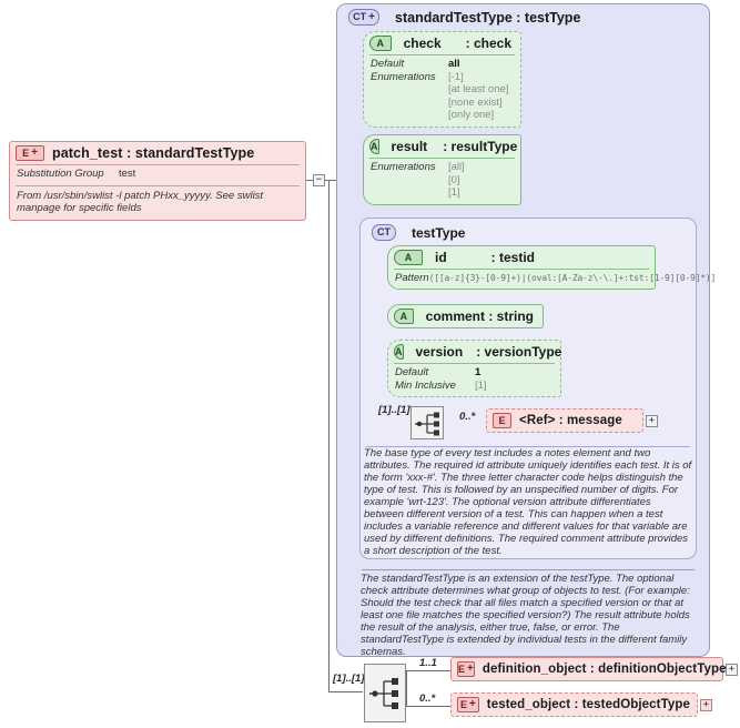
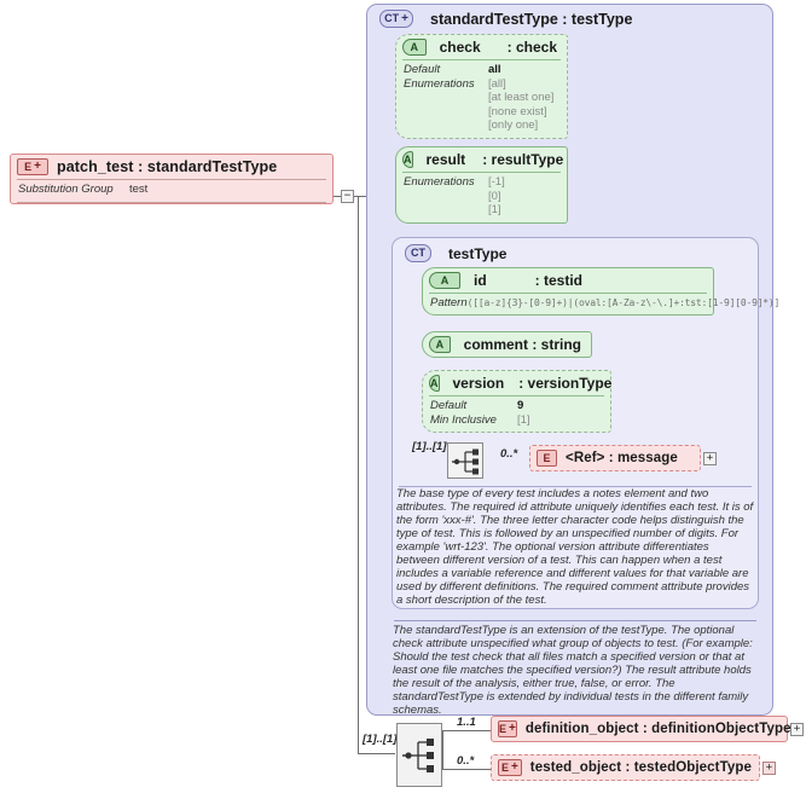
  E
  +
  patch_test : standardTestType
  Substitution Group
  test
- From /usr/sbin/swlist -l patch PHxx_yyyyy. See swlist manpage for specific fields
  −
  CT
  +
  standardTestType : testType
  A
  check
  : check
  Default
  Enumerations
  all
- [-1]
+ [all]
  [at least one]
  [none exist]
  [only one]
  A
  result
  : resultType
  Enumerations
- [all]
+ [-1]
  [0]
  [1]
  CT
  testType
  A
  id
  : testid
  Pattern
  ([[a-z]{3}-[0-9]+)|(oval:[A-Za-z\-\.]+:tst:[1-9][0-9]*)]
  A
  comment : string
  A
  version
  : versionType
  Default
  Min Inclusive
- 1
+ 9
  [1]
  [1]..[1]
  0..*
  E
  <Ref> : message
  +
  The base type of every test includes a notes element and two attributes. The required id attribute uniquely identifies each test. It is of the form 'xxx-#'. The three letter character code helps distinguish the type of test. This is followed by an unspecified number of digits. For example 'wrt-123'. The optional version attribute differentiates between different version of a test. This can happen when a test includes a variable reference and different values for that variable are used by different definitions. The required comment attribute provides a short description of the test.
- The standardTestType is an extension of the testType. The optional check attribute determines what group of objects to test. (For example: Should the test check that all files match a specified version or that at least one file matches the specified version?) The result attribute holds the result of the analysis, either true, false, or error. The standardTestType is extended by individual tests in the different family schemas.
+ The standardTestType is an extension of the testType. The optional check attribute unspecified what group of objects to test. (For example: Should the test check that all files match a specified version or that at least one file matches the specified version?) The result attribute holds the result of the analysis, either true, false, or error. The standardTestType is extended by individual tests in the different family schemas.
  [1]..[1]
  1..1
  E
  +
  definition_object : definitionObjectType
  +
  0..*
  E
  +
  tested_object : testedObjectType
  +
